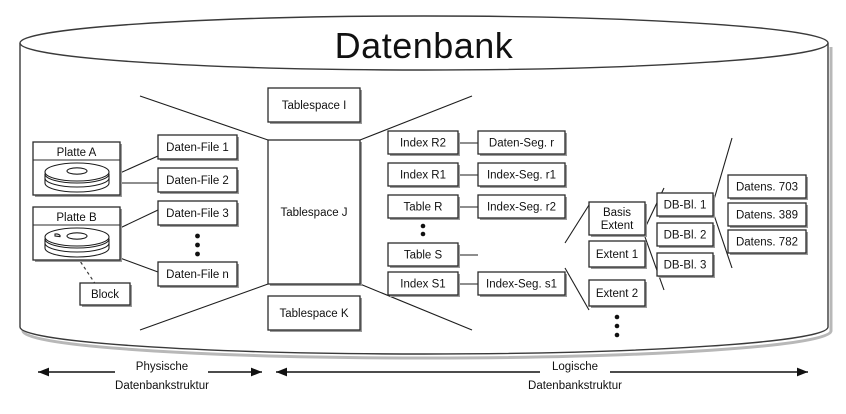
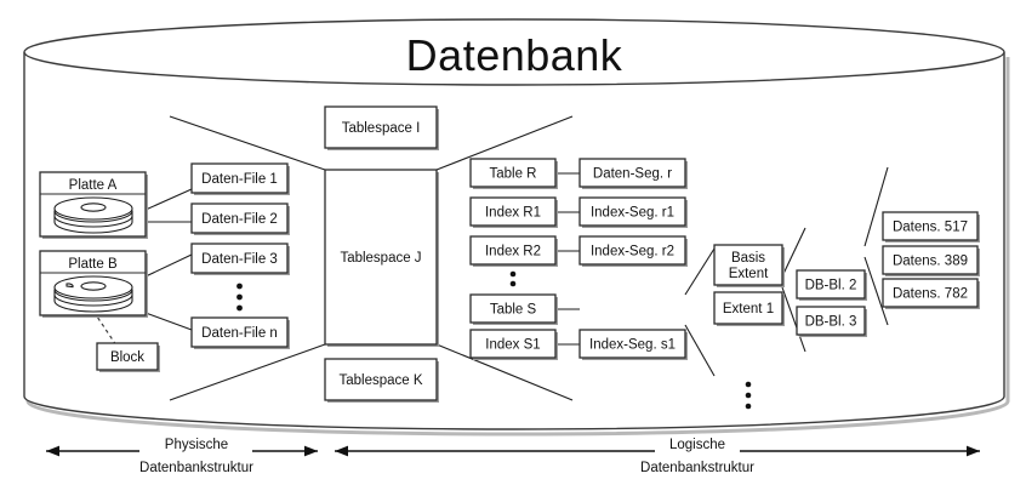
  Datenbank
  Platte A
  Platte B
  Block
  Daten-File 1
  Daten-File 2
  Daten-File 3
  Daten-File n
  Tablespace I
  Tablespace J
  Tablespace K
- Index R2
+ Table R
  Index R1
- Table R
+ Index R2
  Table S
  Index S1
  Daten-Seg. r
  Index-Seg. r1
  Index-Seg. r2
  Index-Seg. s1
  Basis
  Extent
  Extent 1
- Extent 2
- DB-Bl. 1
  DB-Bl. 2
  DB-Bl. 3
- Datens. 703
+ Datens. 517
  Datens. 389
  Datens. 782
  Physische
  Datenbankstruktur
  Logische
  Datenbankstruktur
